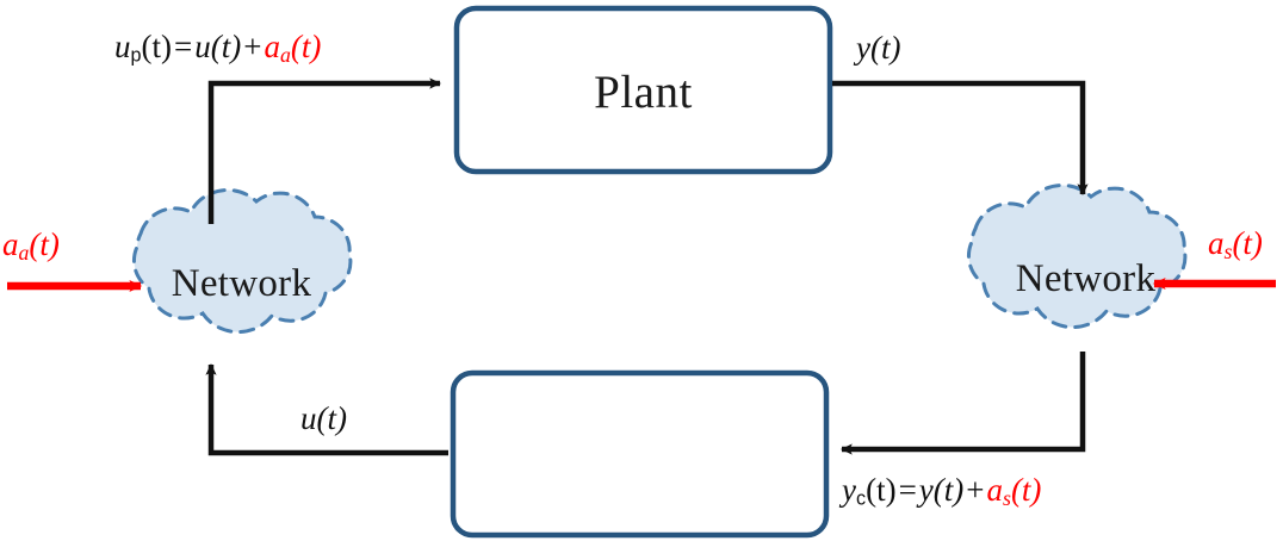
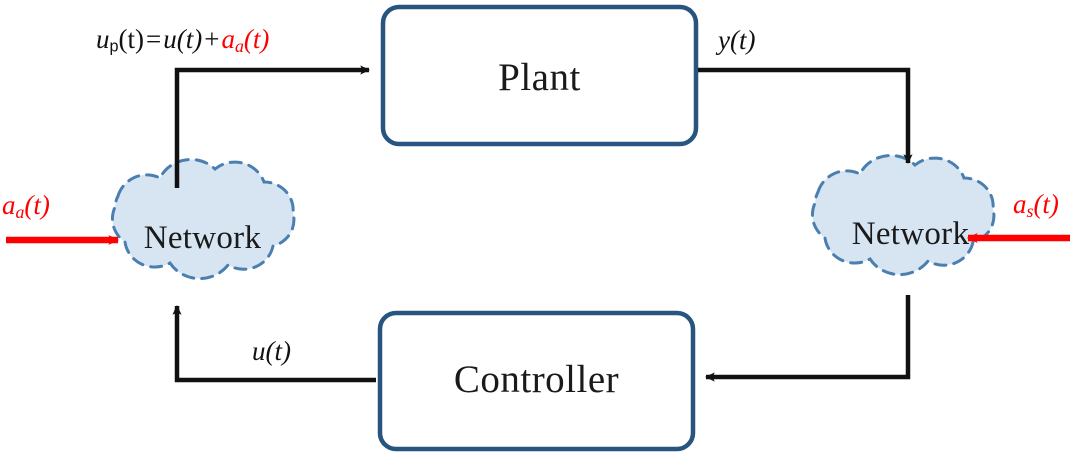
  Plant
+ Controller
  Network
  Network
  up(t)=u(t)+aa(t)
  y(t)
  u(t)
- yc(t)=y(t)+as(t)
  aa(t)
  as(t)
